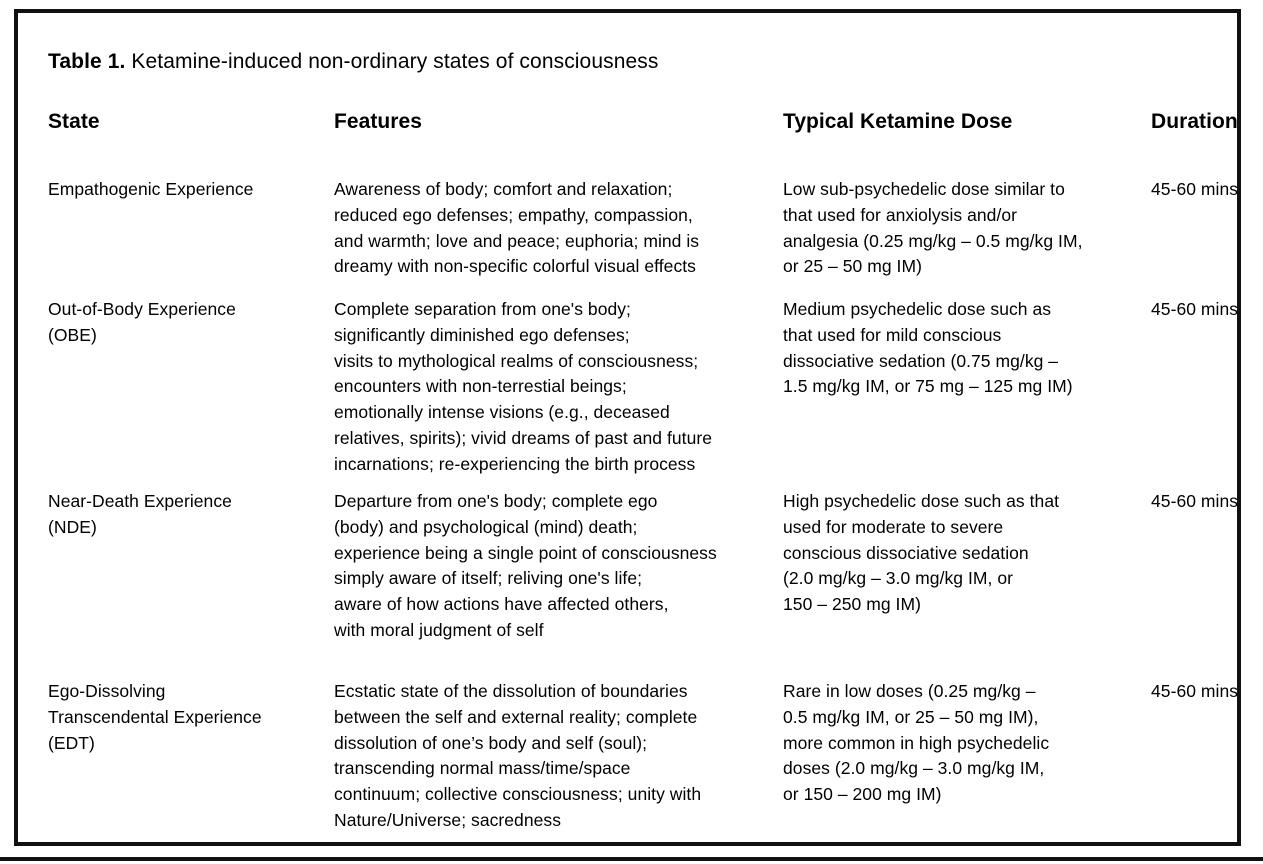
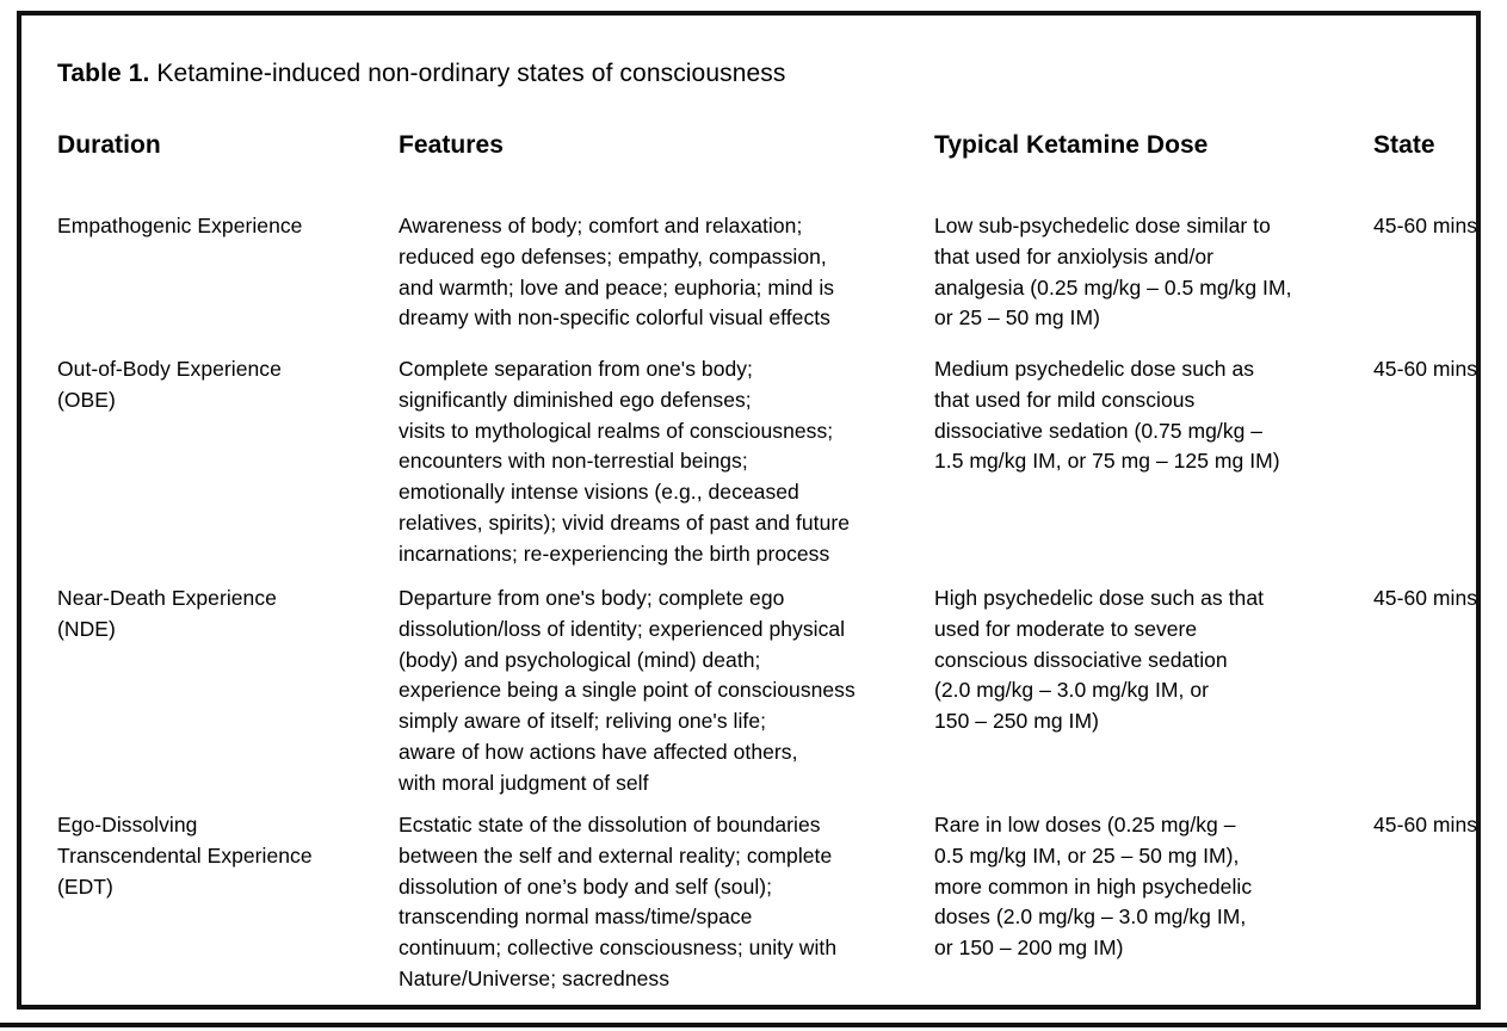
  Table 1. Ketamine-induced non-ordinary states of consciousness
- State
+ Duration
  Features
  Typical Ketamine Dose
- Duration
+ State
  Empathogenic Experience
  Awareness of body; comfort and relaxation;
  reduced ego defenses; empathy, compassion,
  and warmth; love and peace; euphoria; mind is
  dreamy with non-specific colorful visual effects
  Low sub-psychedelic dose similar to
  that used for anxiolysis and/or
  analgesia (0.25 mg/kg – 0.5 mg/kg IM,
  or 25 – 50 mg IM)
  45-60 mins
  Out-of-Body Experience
  (OBE)
  Complete separation from one's body;
  significantly diminished ego defenses;
  visits to mythological realms of consciousness;
  encounters with non-terrestial beings;
  emotionally intense visions (e.g., deceased
  relatives, spirits); vivid dreams of past and future
  incarnations; re-experiencing the birth process
  Medium psychedelic dose such as
  that used for mild conscious
  dissociative sedation (0.75 mg/kg –
  1.5 mg/kg IM, or 75 mg – 125 mg IM)
  45-60 mins
  Near-Death Experience
  (NDE)
  Departure from one's body; complete ego
+ dissolution/loss of identity; experienced physical
  (body) and psychological (mind) death;
  experience being a single point of consciousness
  simply aware of itself; reliving one's life;
  aware of how actions have affected others,
  with moral judgment of self
  High psychedelic dose such as that
  used for moderate to severe
  conscious dissociative sedation
  (2.0 mg/kg – 3.0 mg/kg IM, or
  150 – 250 mg IM)
  45-60 mins
  Ego-Dissolving
  Transcendental Experience
  (EDT)
  Ecstatic state of the dissolution of boundaries
  between the self and external reality; complete
  dissolution of one’s body and self (soul);
  transcending normal mass/time/space
  continuum; collective consciousness; unity with
  Nature/Universe; sacredness
  Rare in low doses (0.25 mg/kg –
  0.5 mg/kg IM, or 25 – 50 mg IM),
  more common in high psychedelic
  doses (2.0 mg/kg – 3.0 mg/kg IM,
  or 150 – 200 mg IM)
  45-60 mins
